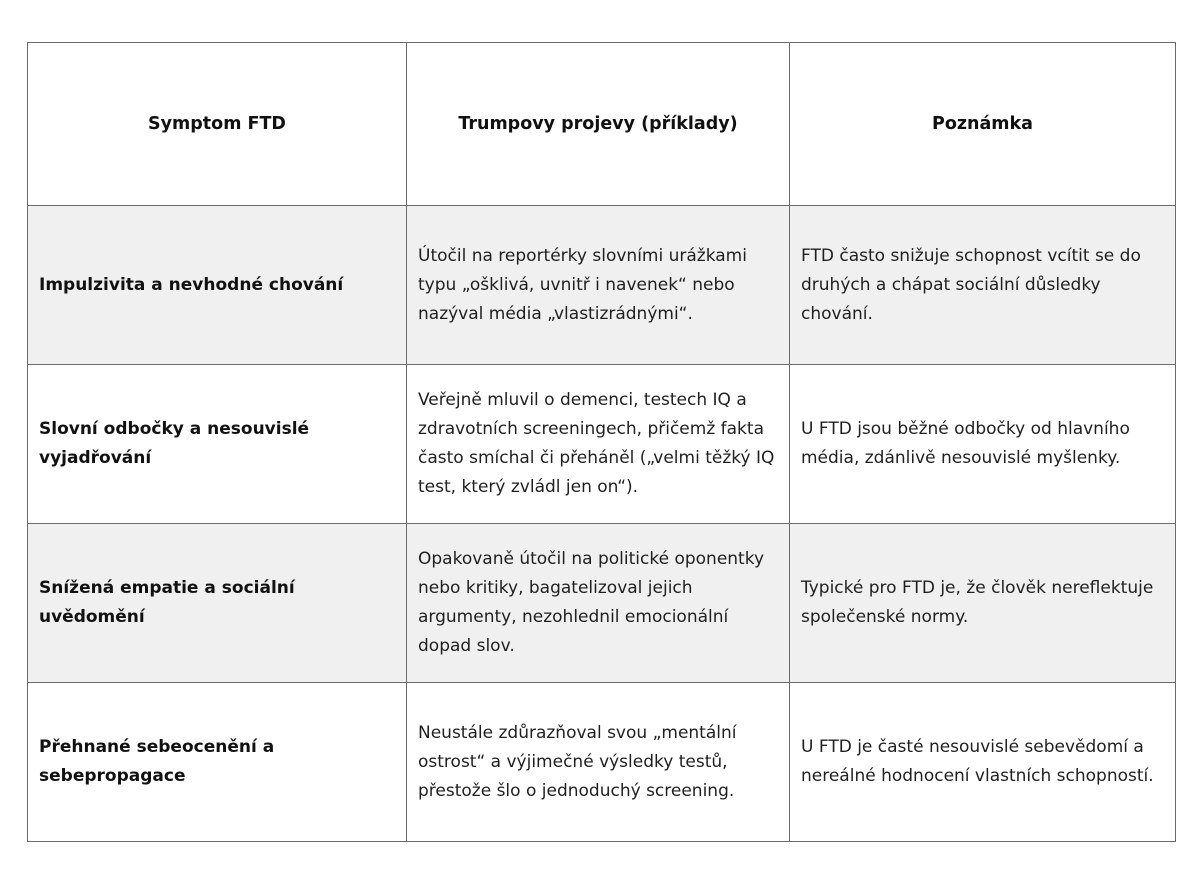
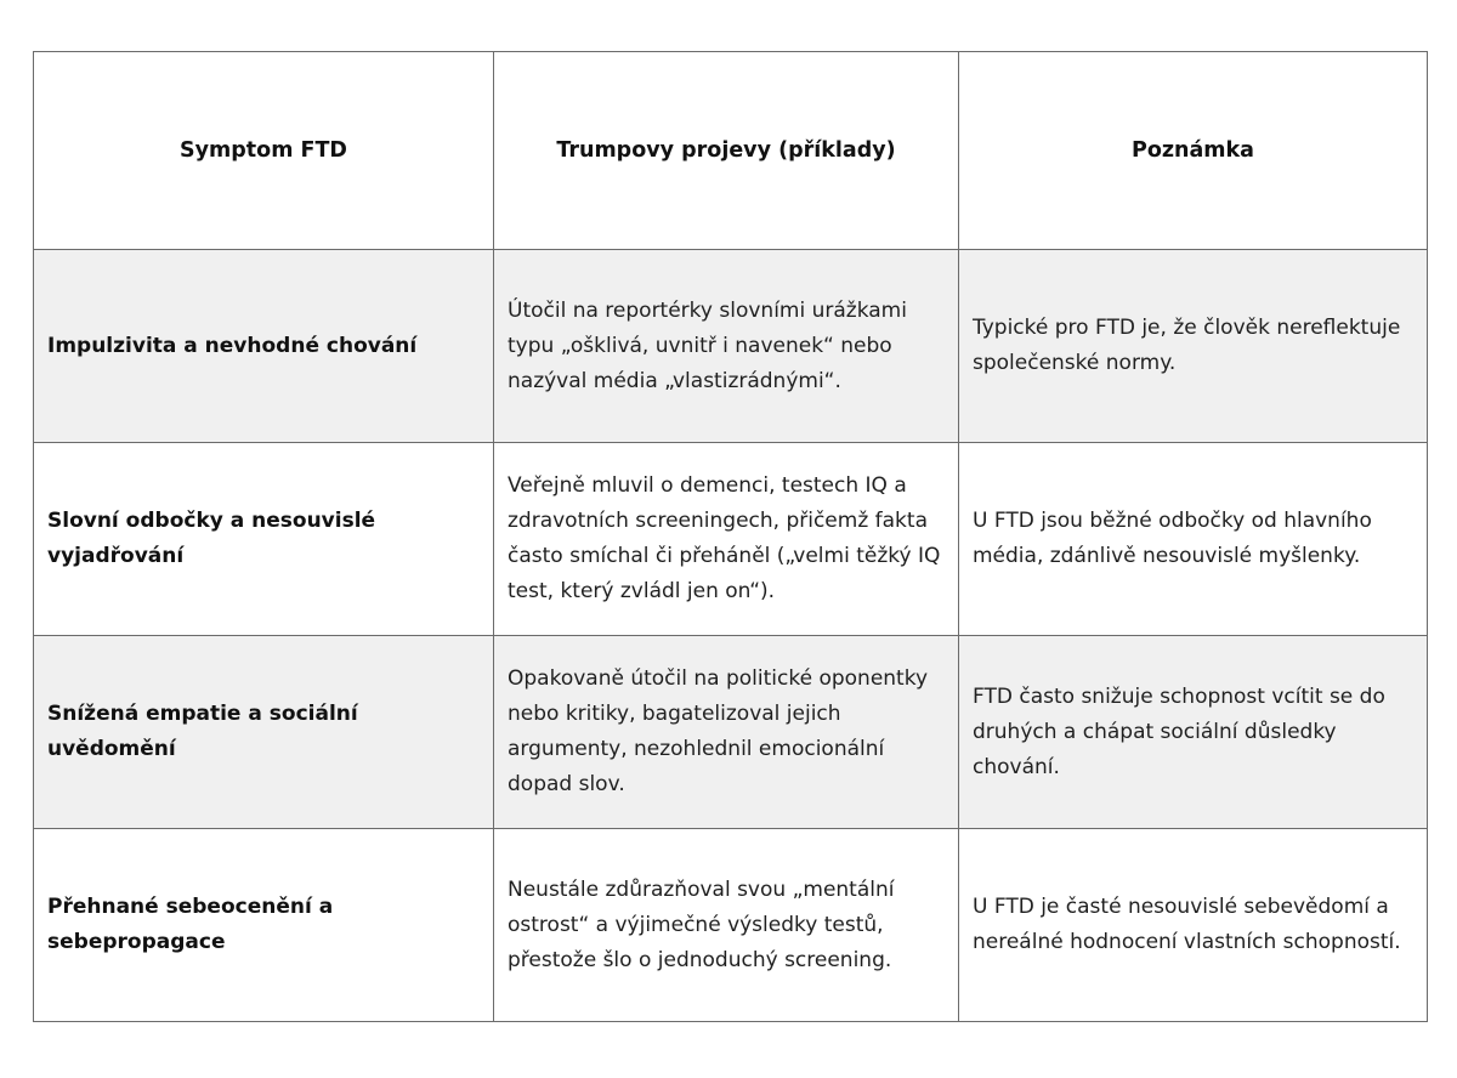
  Symptom FTD	Trumpovy projevy (příklady)	Poznámka
- Impulzivita a nevhodné chování	Útočil na reportérky slovními urážkami typu „ošklivá, uvnitř i navenek“ nebo nazýval média „vlastizrádnými“.	FTD často snižuje schopnost vcítit se do druhých a chápat sociální důsledky chování.
+ Impulzivita a nevhodné chování	Útočil na reportérky slovními urážkami typu „ošklivá, uvnitř i navenek“ nebo nazýval média „vlastizrádnými“.	Typické pro FTD je, že člověk nereflektuje společenské normy.
  Slovní odbočky a nesouvislé vyjadřování	Veřejně mluvil o demenci, testech IQ a zdravotních screeningech, přičemž fakta často smíchal či přeháněl („velmi těžký IQ test, který zvládl jen on“).	U FTD jsou běžné odbočky od hlavního média, zdánlivě nesouvislé myšlenky.
- Snížená empatie a sociální uvědomění	Opakovaně útočil na politické oponentky nebo kritiky, bagatelizoval jejich argumenty, nezohlednil emocionální dopad slov.	Typické pro FTD je, že člověk nereflektuje společenské normy.
+ Snížená empatie a sociální uvědomění	Opakovaně útočil na politické oponentky nebo kritiky, bagatelizoval jejich argumenty, nezohlednil emocionální dopad slov.	FTD často snižuje schopnost vcítit se do druhých a chápat sociální důsledky chování.
  Přehnané sebeocenění a sebepropagace	Neustále zdůrazňoval svou „mentální ostrost“ a výjimečné výsledky testů, přestože šlo o jednoduchý screening.	U FTD je časté nesouvislé sebevědomí a nereálné hodnocení vlastních schopností.
